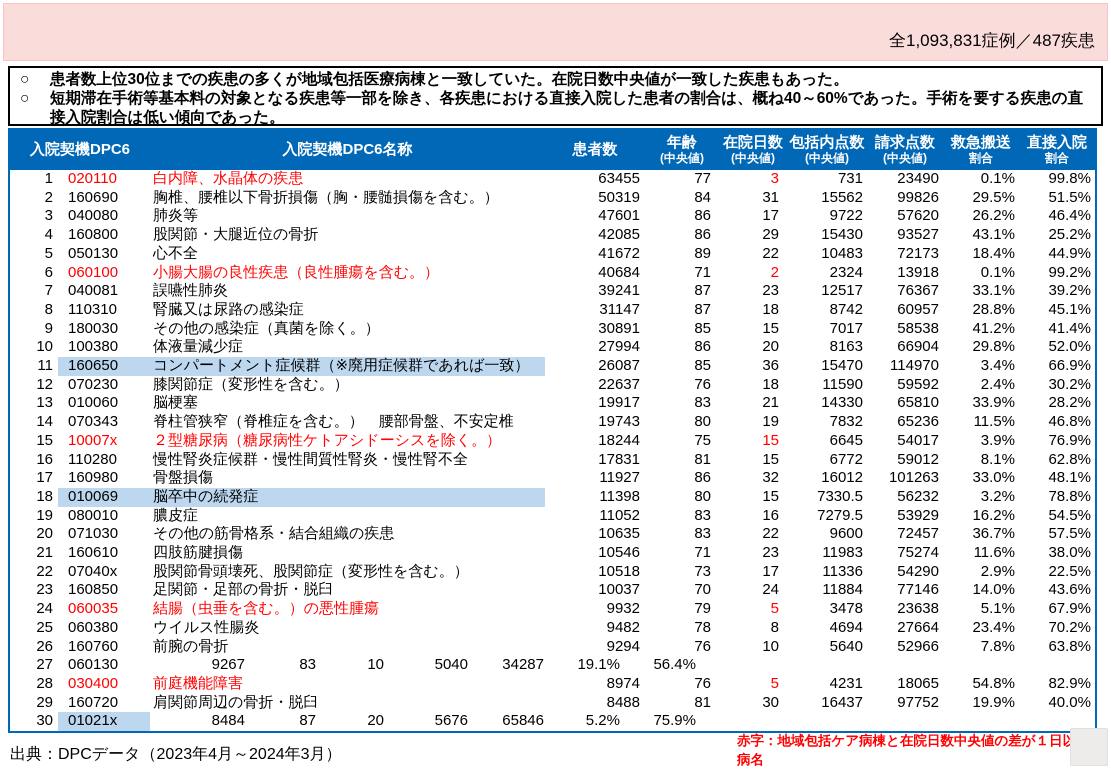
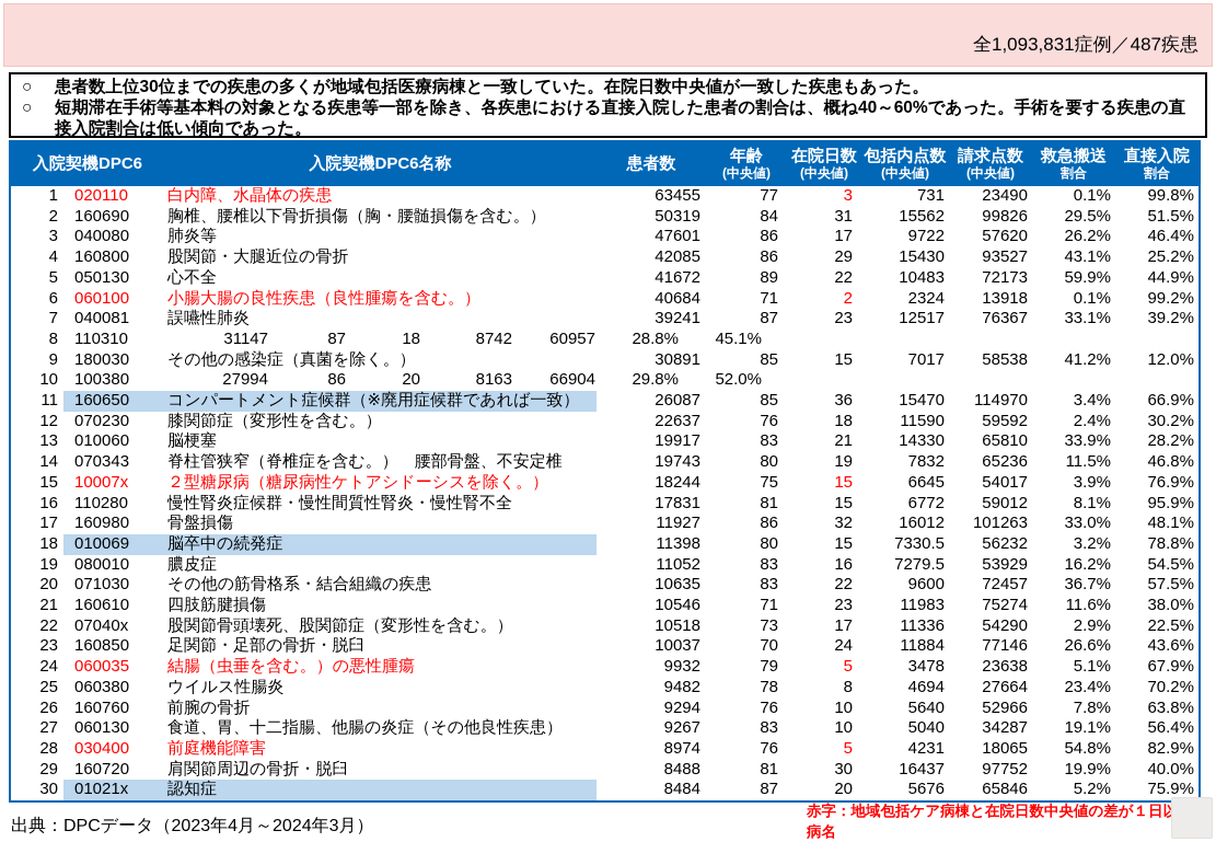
  全1,093,831症例／487疾患
  ○
  患者数上位30位までの疾患の多くが地域包括医療病棟と一致していた。在院日数中央値が一致した疾患もあった。
  ○
  短期滞在手術等基本料の対象となる疾患等一部を除き、各疾患における直接入院した患者の割合は、概ね40～60%であった。手術を要する疾患の直接入院割合は低い傾向であった。
  入院契機DPC6
  入院契機DPC6名称
  患者数
  年齢
  (中央値)
  在院日数
  (中央値)
  包括内点数
  (中央値)
  請求点数
  (中央値)
  救急搬送
  割合
  直接入院
  割合
  1
  020110
  白内障、水晶体の疾患
  63455
  77
  3
  731
  23490
  0.1%
  99.8%
  2
  160690
  胸椎、腰椎以下骨折損傷（胸・腰髄損傷を含む。）
  50319
  84
  31
  15562
  99826
  29.5%
  51.5%
  3
  040080
  肺炎等
  47601
  86
  17
  9722
  57620
  26.2%
  46.4%
  4
  160800
  股関節・大腿近位の骨折
  42085
  86
  29
  15430
  93527
  43.1%
  25.2%
  5
  050130
  心不全
  41672
  89
  22
  10483
  72173
- 18.4%
+ 59.9%
  44.9%
  6
  060100
  小腸大腸の良性疾患（良性腫瘍を含む。）
  40684
  71
  2
  2324
  13918
  0.1%
  99.2%
  7
  040081
  誤嚥性肺炎
  39241
  87
  23
  12517
  76367
  33.1%
  39.2%
  8
  110310
- 腎臓又は尿路の感染症
  31147
  87
  18
  8742
  60957
  28.8%
  45.1%
  9
  180030
  その他の感染症（真菌を除く。）
  30891
  85
  15
  7017
  58538
  41.2%
- 41.4%
+ 12.0%
  10
  100380
- 体液量減少症
  27994
  86
  20
  8163
  66904
  29.8%
  52.0%
  11
  160650
  コンパートメント症候群（※廃用症候群であれば一致）
  26087
  85
  36
  15470
  114970
  3.4%
  66.9%
  12
  070230
  膝関節症（変形性を含む。）
  22637
  76
  18
  11590
  59592
  2.4%
  30.2%
  13
  010060
  脳梗塞
  19917
  83
  21
  14330
  65810
  33.9%
  28.2%
  14
  070343
  脊柱管狭窄（脊椎症を含む。） 腰部骨盤、不安定椎
  19743
  80
  19
  7832
  65236
  11.5%
  46.8%
  15
  10007x
  ２型糖尿病（糖尿病性ケトアシドーシスを除く。）
  18244
  75
  15
  6645
  54017
  3.9%
  76.9%
  16
  110280
  慢性腎炎症候群・慢性間質性腎炎・慢性腎不全
  17831
  81
  15
  6772
  59012
  8.1%
- 62.8%
+ 95.9%
  17
  160980
  骨盤損傷
  11927
  86
  32
  16012
  101263
  33.0%
  48.1%
  18
  010069
  脳卒中の続発症
  11398
  80
  15
  7330.5
  56232
  3.2%
  78.8%
  19
  080010
  膿皮症
  11052
  83
  16
  7279.5
  53929
  16.2%
  54.5%
  20
  071030
  その他の筋骨格系・結合組織の疾患
  10635
  83
  22
  9600
  72457
  36.7%
  57.5%
  21
  160610
  四肢筋腱損傷
  10546
  71
  23
  11983
  75274
  11.6%
  38.0%
  22
  07040x
  股関節骨頭壊死、股関節症（変形性を含む。）
  10518
  73
  17
  11336
  54290
  2.9%
  22.5%
  23
  160850
  足関節・足部の骨折・脱臼
  10037
  70
  24
  11884
  77146
- 14.0%
+ 26.6%
  43.6%
  24
  060035
  結腸（虫垂を含む。）の悪性腫瘍
  9932
  79
  5
  3478
  23638
  5.1%
  67.9%
  25
  060380
  ウイルス性腸炎
  9482
  78
  8
  4694
  27664
  23.4%
  70.2%
  26
  160760
  前腕の骨折
  9294
  76
  10
  5640
  52966
  7.8%
  63.8%
  27
  060130
+ 食道、胃、十二指腸、他腸の炎症（その他良性疾患）
  9267
  83
  10
  5040
  34287
  19.1%
  56.4%
  28
  030400
  前庭機能障害
  8974
  76
  5
  4231
  18065
  54.8%
  82.9%
  29
  160720
  肩関節周辺の骨折・脱臼
  8488
  81
  30
  16437
  97752
  19.9%
  40.0%
  30
  01021x
+ 認知症
  8484
  87
  20
  5676
  65846
  5.2%
  75.9%
  出典：DPCデータ（2023年4月～2024年3月）
  赤字：地域包括ケア病棟と在院日数中央値の差が１日病名
